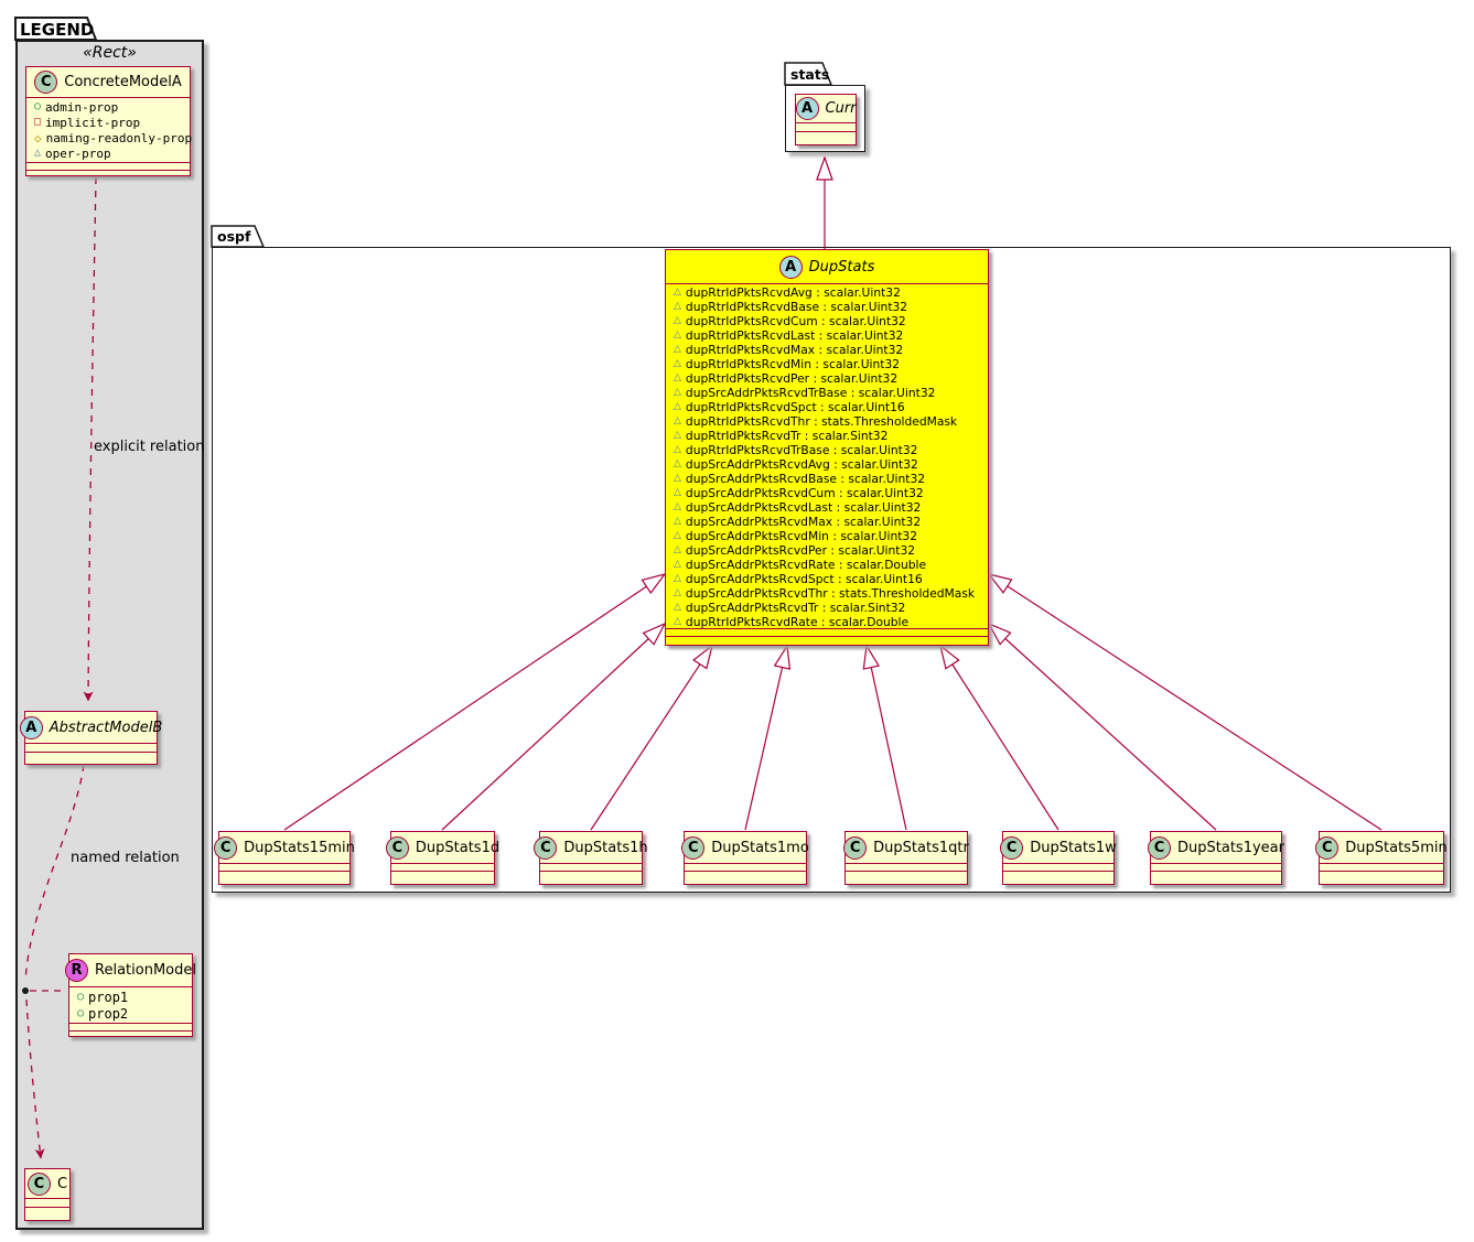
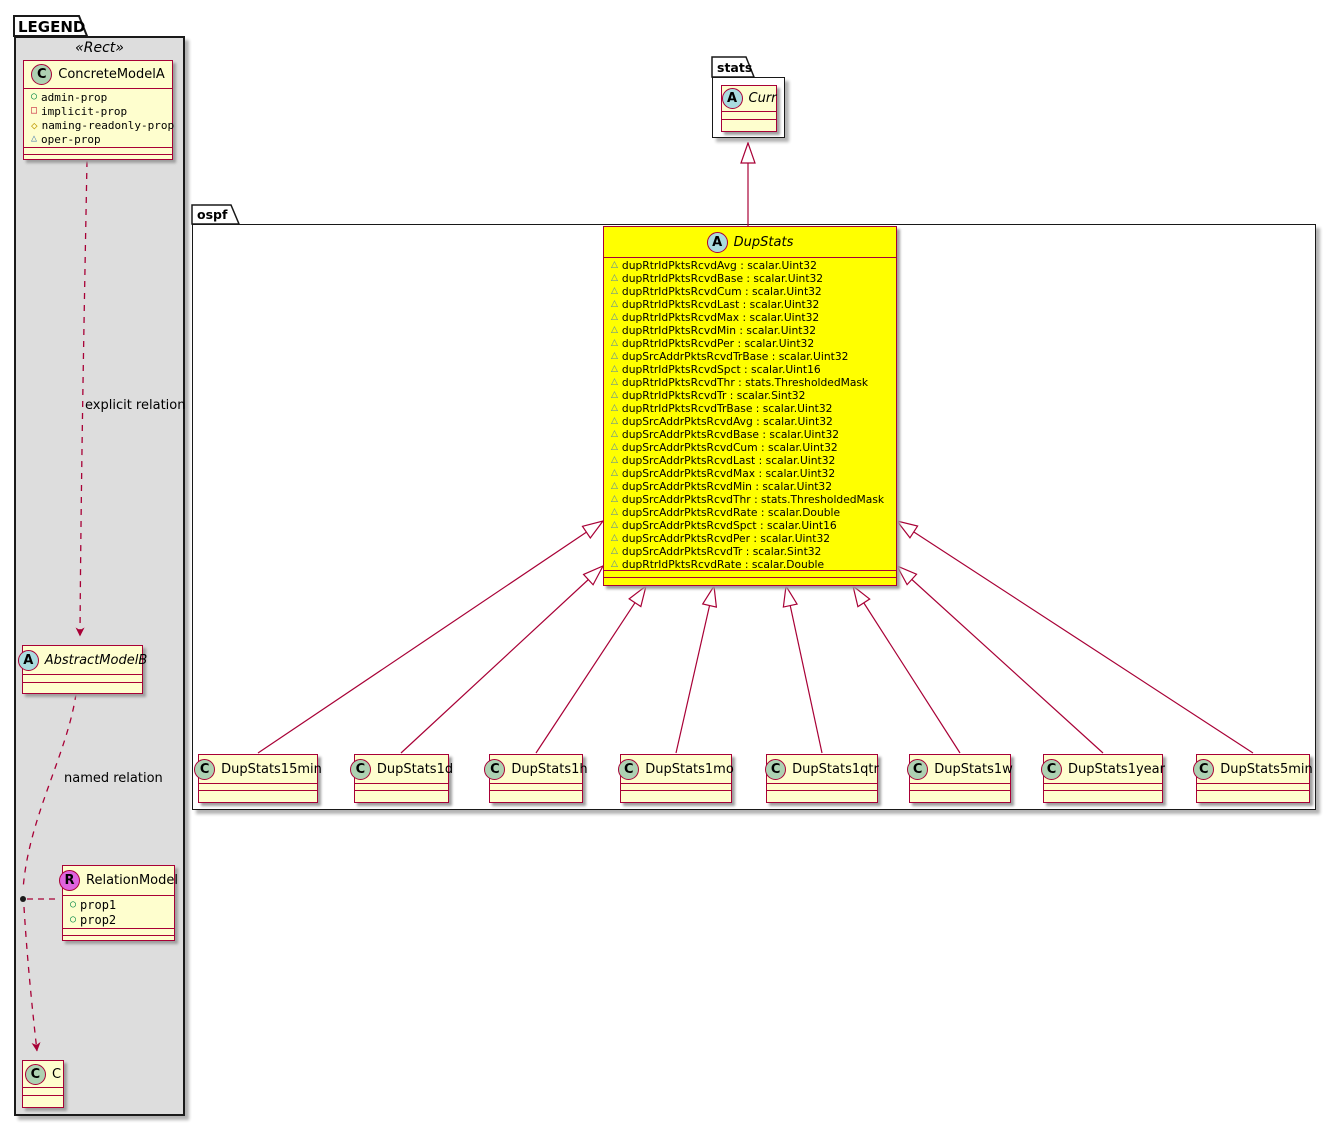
  LEGEND
  stats
  ospf
  «Rect»
  explicit relation
  named relation
  C
  ConcreteModelA
  ○
  admin-prop
  □
  implicit-prop
  ◇
  naming-readonly-prop
  △
  oper-prop
  A
  AbstractModelB
  R
  RelationModel
  ○
  prop1
  ○
  prop2
  C
  C
  A
  Curr
  A
  DupStats
  △
  dupRtrIdPktsRcvdAvg : scalar.Uint32
  △
  dupRtrIdPktsRcvdBase : scalar.Uint32
  △
  dupRtrIdPktsRcvdCum : scalar.Uint32
  △
  dupRtrIdPktsRcvdLast : scalar.Uint32
  △
  dupRtrIdPktsRcvdMax : scalar.Uint32
  △
  dupRtrIdPktsRcvdMin : scalar.Uint32
  △
  dupRtrIdPktsRcvdPer : scalar.Uint32
  △
  dupSrcAddrPktsRcvdTrBase : scalar.Uint32
  △
  dupRtrIdPktsRcvdSpct : scalar.Uint16
  △
  dupRtrIdPktsRcvdThr : stats.ThresholdedMask
  △
  dupRtrIdPktsRcvdTr : scalar.Sint32
  △
  dupRtrIdPktsRcvdTrBase : scalar.Uint32
  △
  dupSrcAddrPktsRcvdAvg : scalar.Uint32
  △
  dupSrcAddrPktsRcvdBase : scalar.Uint32
  △
  dupSrcAddrPktsRcvdCum : scalar.Uint32
  △
  dupSrcAddrPktsRcvdLast : scalar.Uint32
  △
  dupSrcAddrPktsRcvdMax : scalar.Uint32
  △
  dupSrcAddrPktsRcvdMin : scalar.Uint32
  △
- dupSrcAddrPktsRcvdPer : scalar.Uint32
+ dupSrcAddrPktsRcvdThr : stats.ThresholdedMask
  △
  dupSrcAddrPktsRcvdRate : scalar.Double
  △
  dupSrcAddrPktsRcvdSpct : scalar.Uint16
  △
- dupSrcAddrPktsRcvdThr : stats.ThresholdedMask
+ dupSrcAddrPktsRcvdPer : scalar.Uint32
  △
  dupSrcAddrPktsRcvdTr : scalar.Sint32
  △
  dupRtrIdPktsRcvdRate : scalar.Double
  C
  DupStats15min
  C
  DupStats1d
  C
  DupStats1h
  C
  DupStats1mo
  C
  DupStats1qtr
  C
  DupStats1w
  C
  DupStats1year
  C
  DupStats5min
